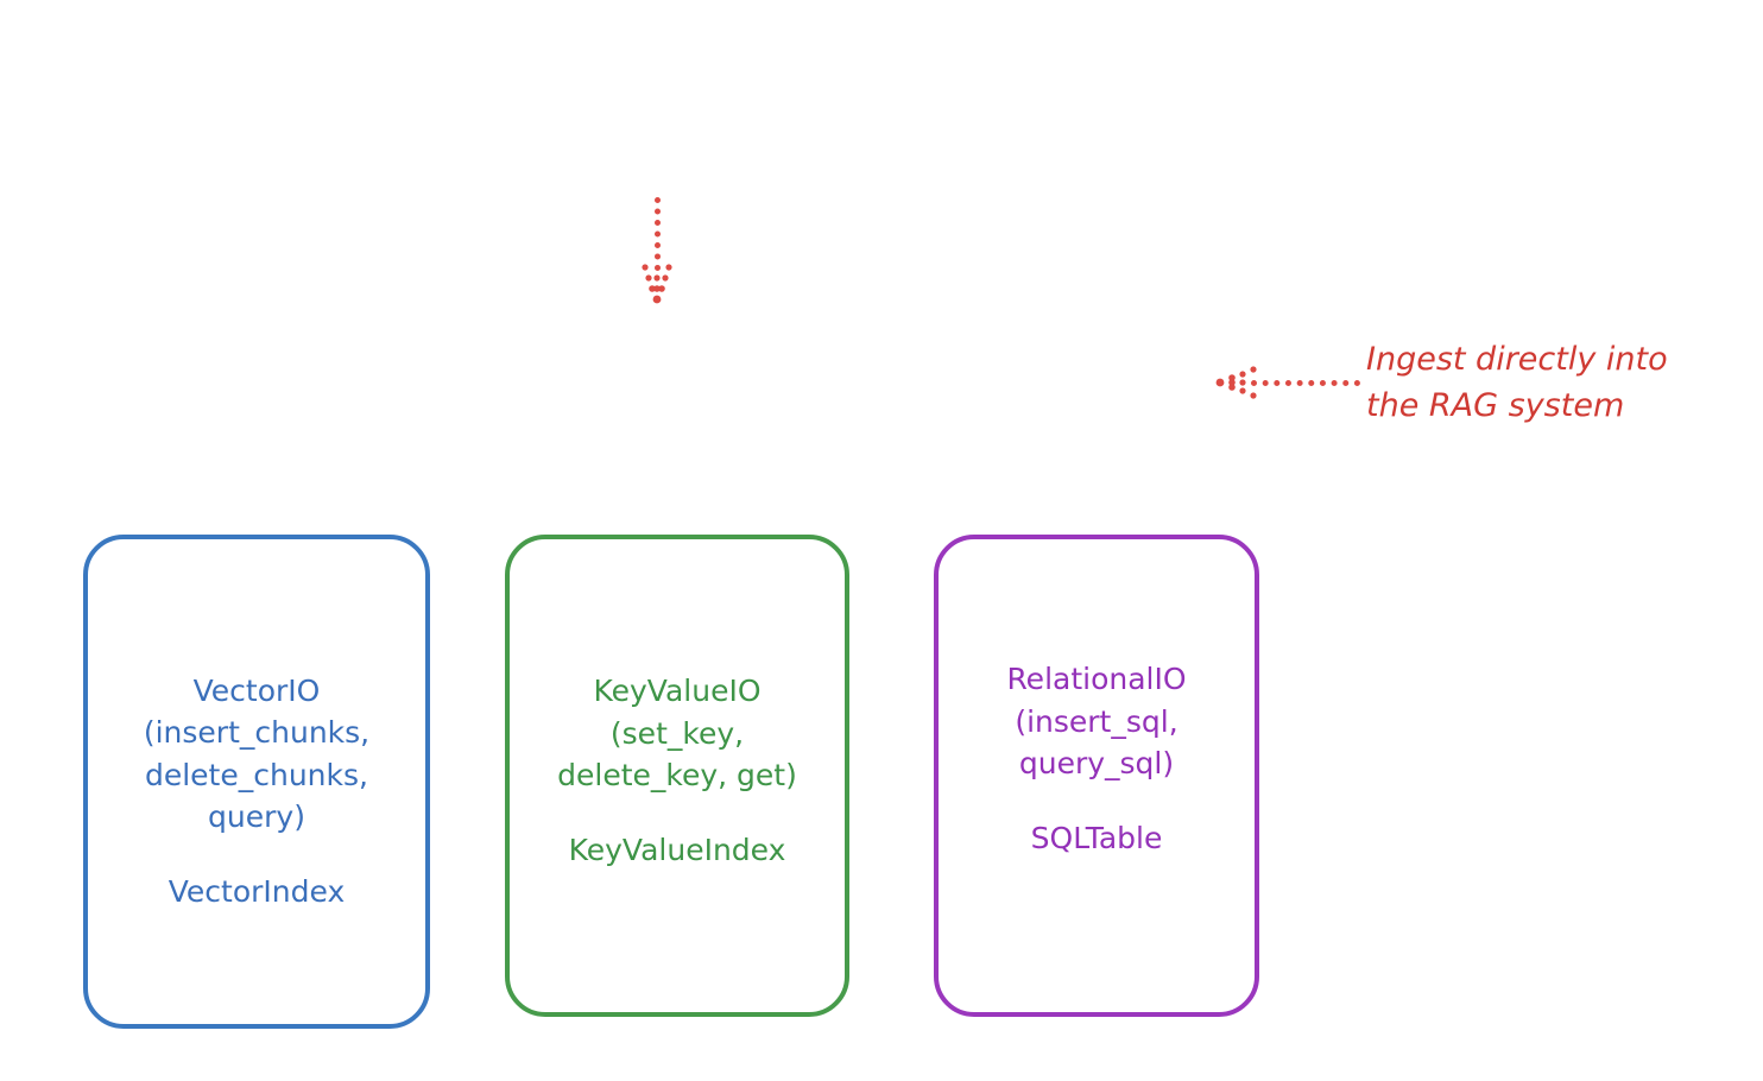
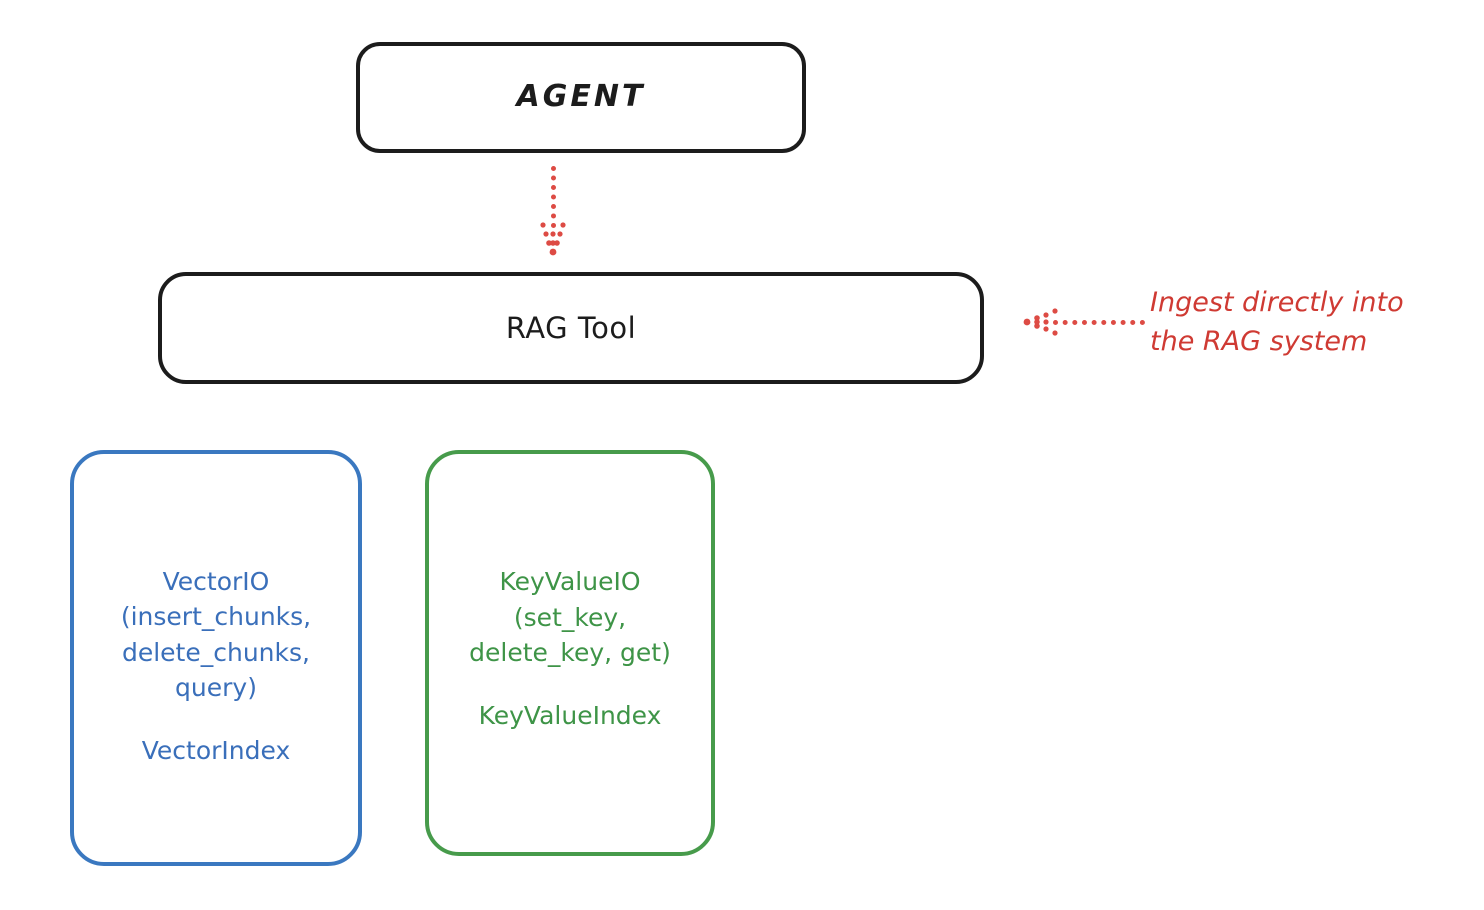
+ AGENT
+ RAG Tool
  Ingest directly into
  the RAG system
  VectorIO
  (insert_chunks,
  delete_chunks,
  query)
  VectorIndex
  KeyValueIO
  (set_key,
  delete_key, get)
  KeyValueIndex
- RelationalIO
- (insert_sql,
- query_sql)
- SQLTable
